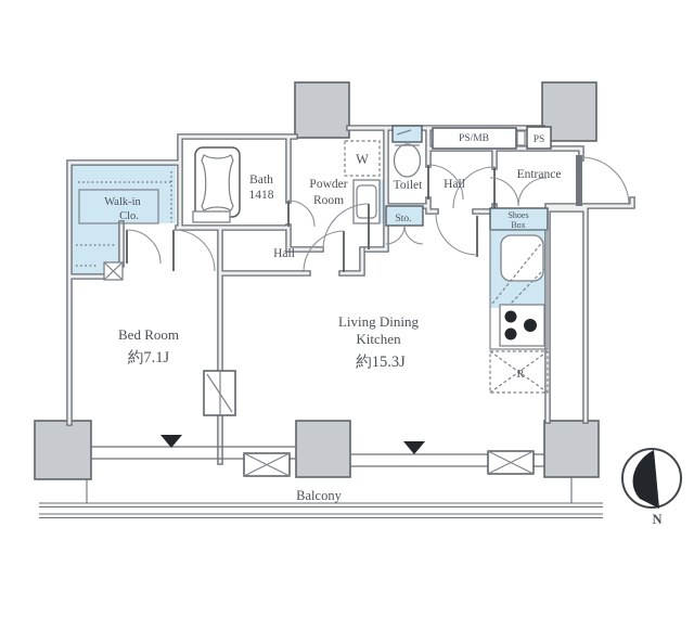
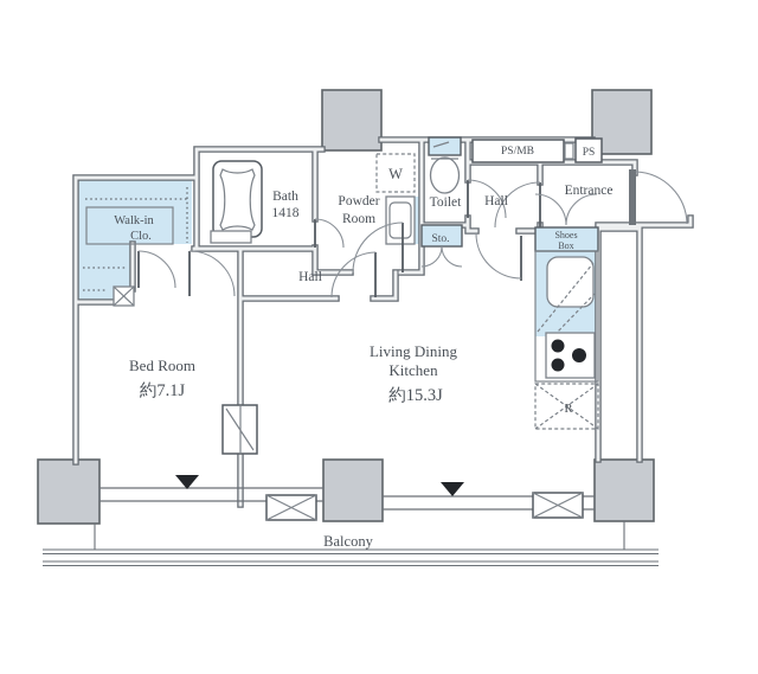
- N
  Walk-in
  Clo.
  Bath
  1418
  Powder
  Room
  W
  Toilet
  Hall
  PS/MB
  PS
  Entrance
  Shoes
  Box
  Sto.
  Hall
  Bed Room
  約7.1J
  Living Dining
  Kitchen
  約15.3J
  R
  Balcony
